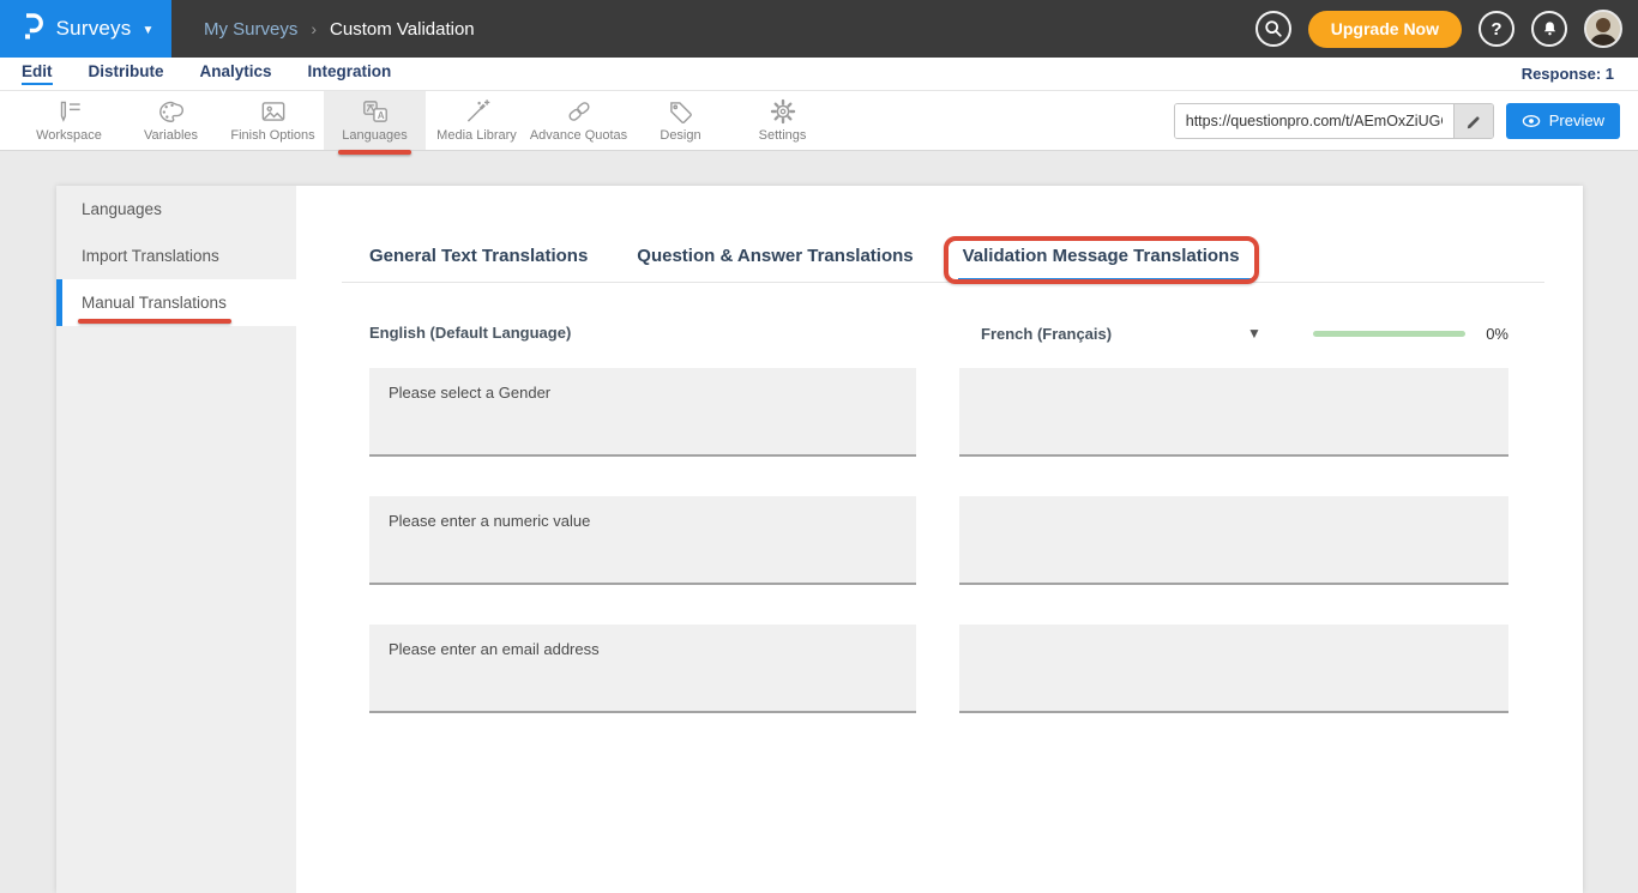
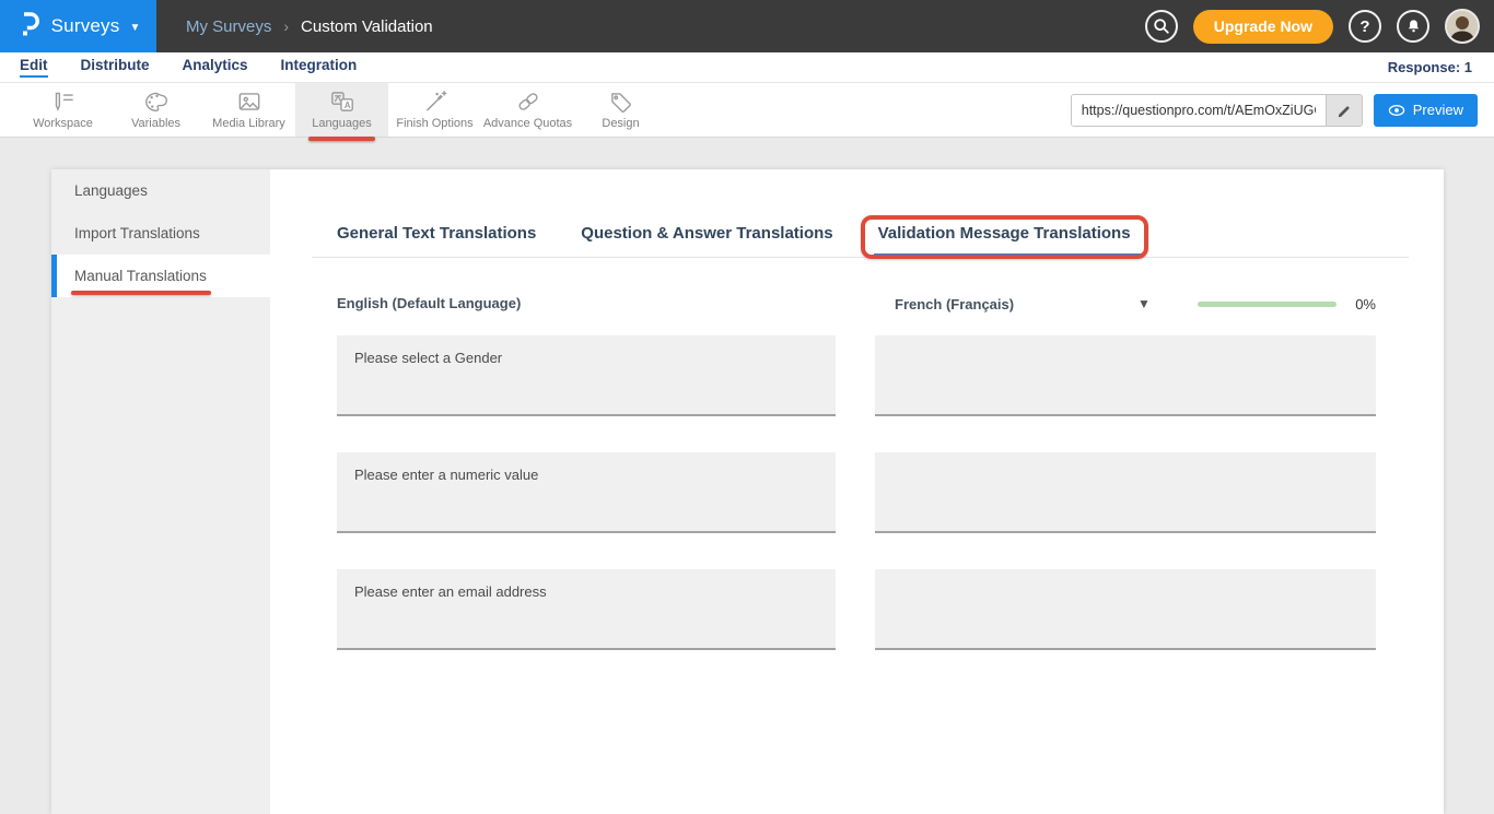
  Surveys
  ▼
  My Surveys
  ›
  Custom Validation
  Upgrade Now
  ?
  Edit
  Distribute
  Analytics
  Integration
  Response: 1
  Workspace
  Variables
- Finish Options
+ Media Library
  A
  Languages
- Media Library
+ Finish Options
  Advance Quotas
  Design
- Settings
  https://questionpro.com/t/AEmOxZiUG
  Preview
  Languages
  Import Translations
  Manual Translations
  General Text Translations
  Question & Answer Translations
  Validation Message Translations
  English (Default Language)
  French (Français)
  ▼
  0%
  Please select a Gender
  Please enter a numeric value
  Please enter an email address
